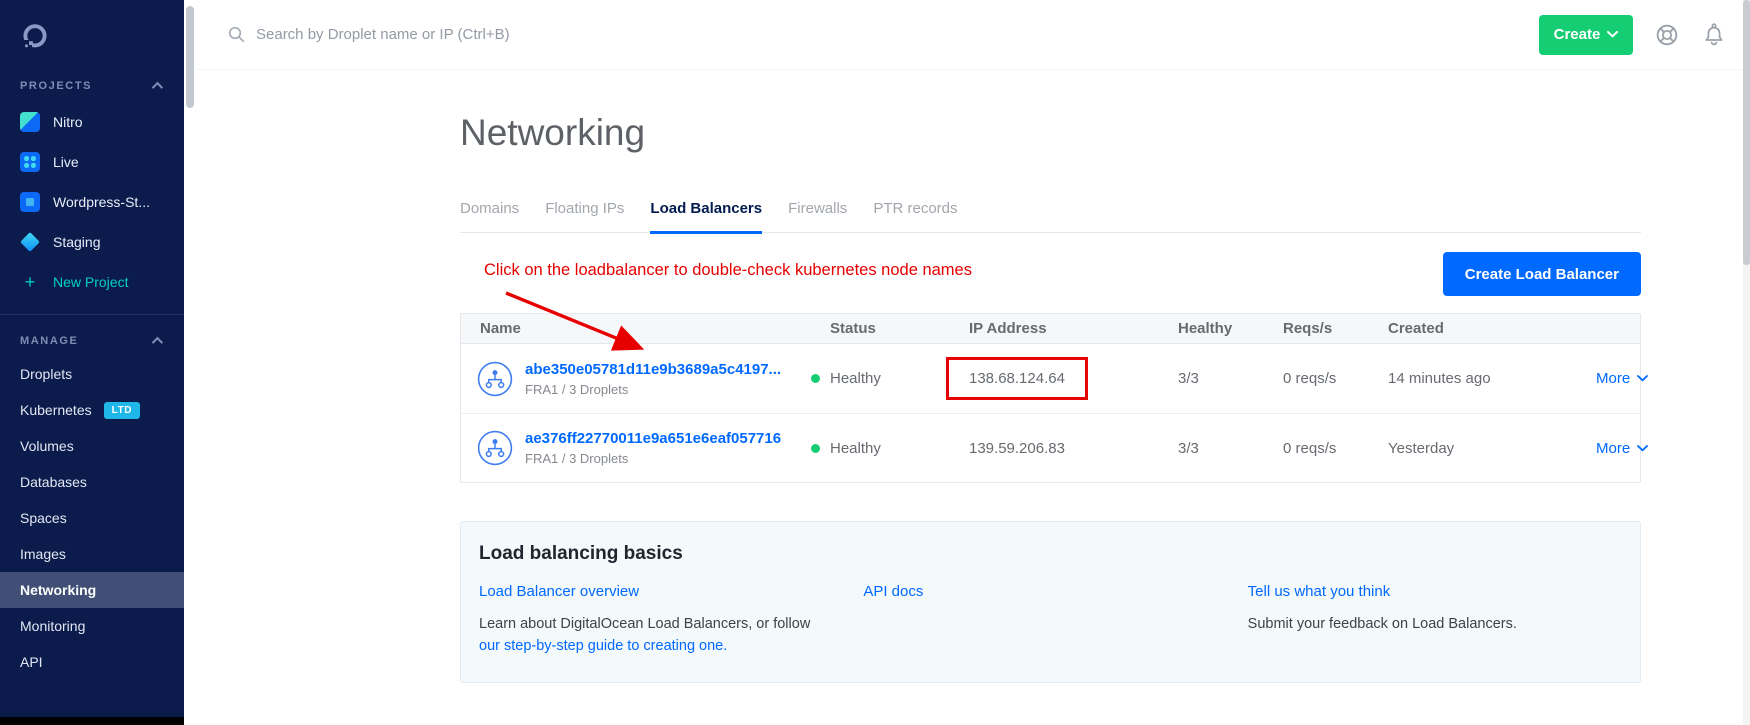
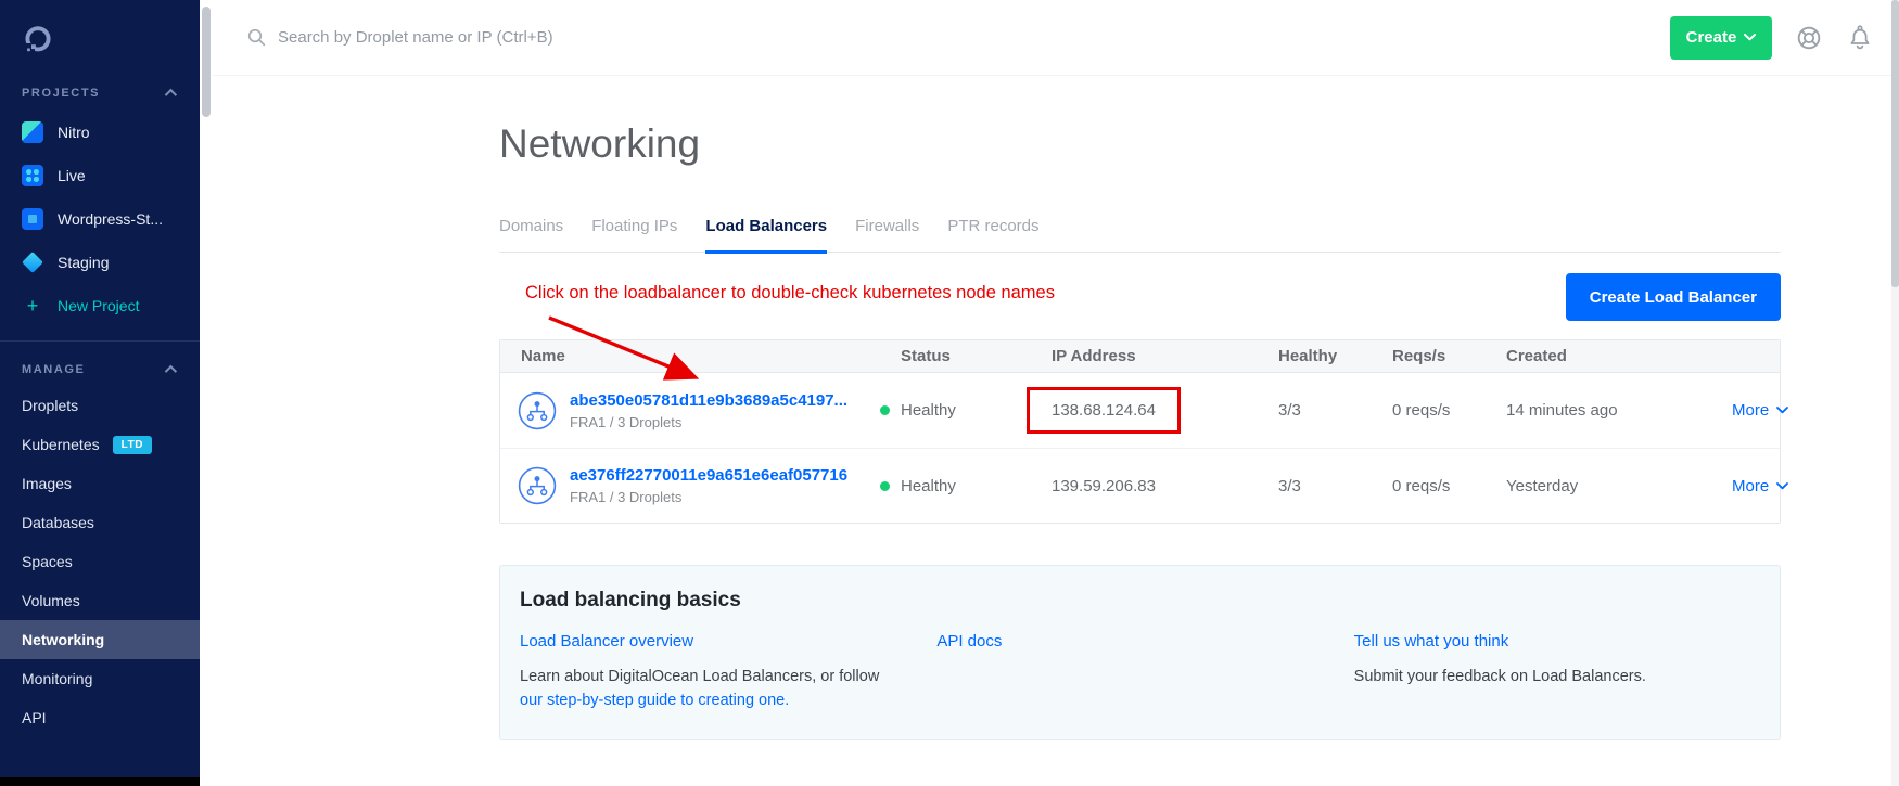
  PROJECTS
  Nitro
  Live
  Wordpress-St...
  Staging
  +
  New Project
  MANAGE
  Droplets
  Kubernetes
  LTD
- Volumes
+ Images
  Databases
  Spaces
- Images
+ Volumes
  Networking
  Monitoring
  API
  Search by Droplet name or IP (Ctrl+B)
  Create
  Networking
  Domains
  Floating IPs
  Load Balancers
  Firewalls
  PTR records
  Click on the loadbalancer to double-check kubernetes node names
  Create Load Balancer
  Name
  Status
  IP Address
  Healthy
  Reqs/s
  Created
  abe350e05781d11e9b3689a5c4197...
  FRA1 / 3 Droplets
  Healthy
  138.68.124.64
  3/3
  0 reqs/s
  14 minutes ago
  More
  ae376ff22770011e9a651e6eaf057716
  FRA1 / 3 Droplets
  Healthy
  139.59.206.83
  3/3
  0 reqs/s
  Yesterday
  More
  Load balancing basics
  Load Balancer overview
  Learn about DigitalOcean Load Balancers, or follow
  our step-by-step guide to creating one.
  API docs
  Tell us what you think
  Submit your feedback on Load Balancers.
